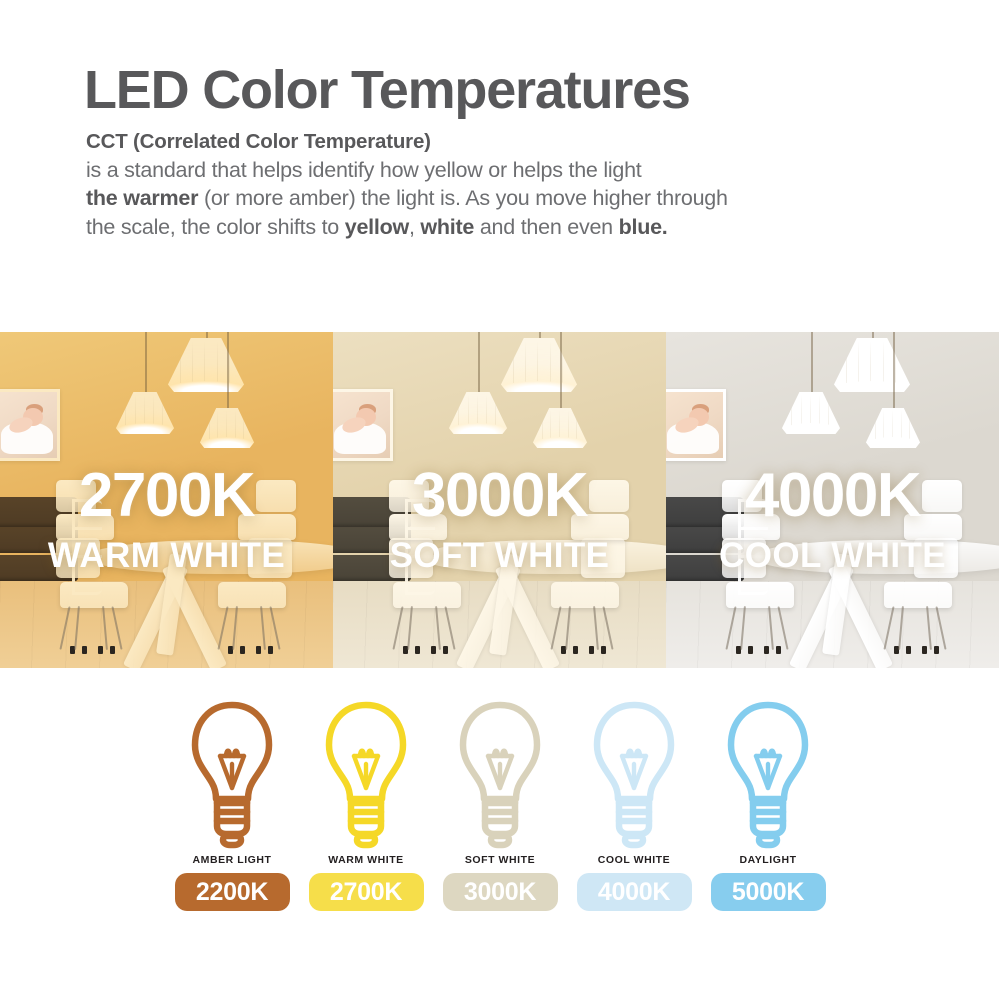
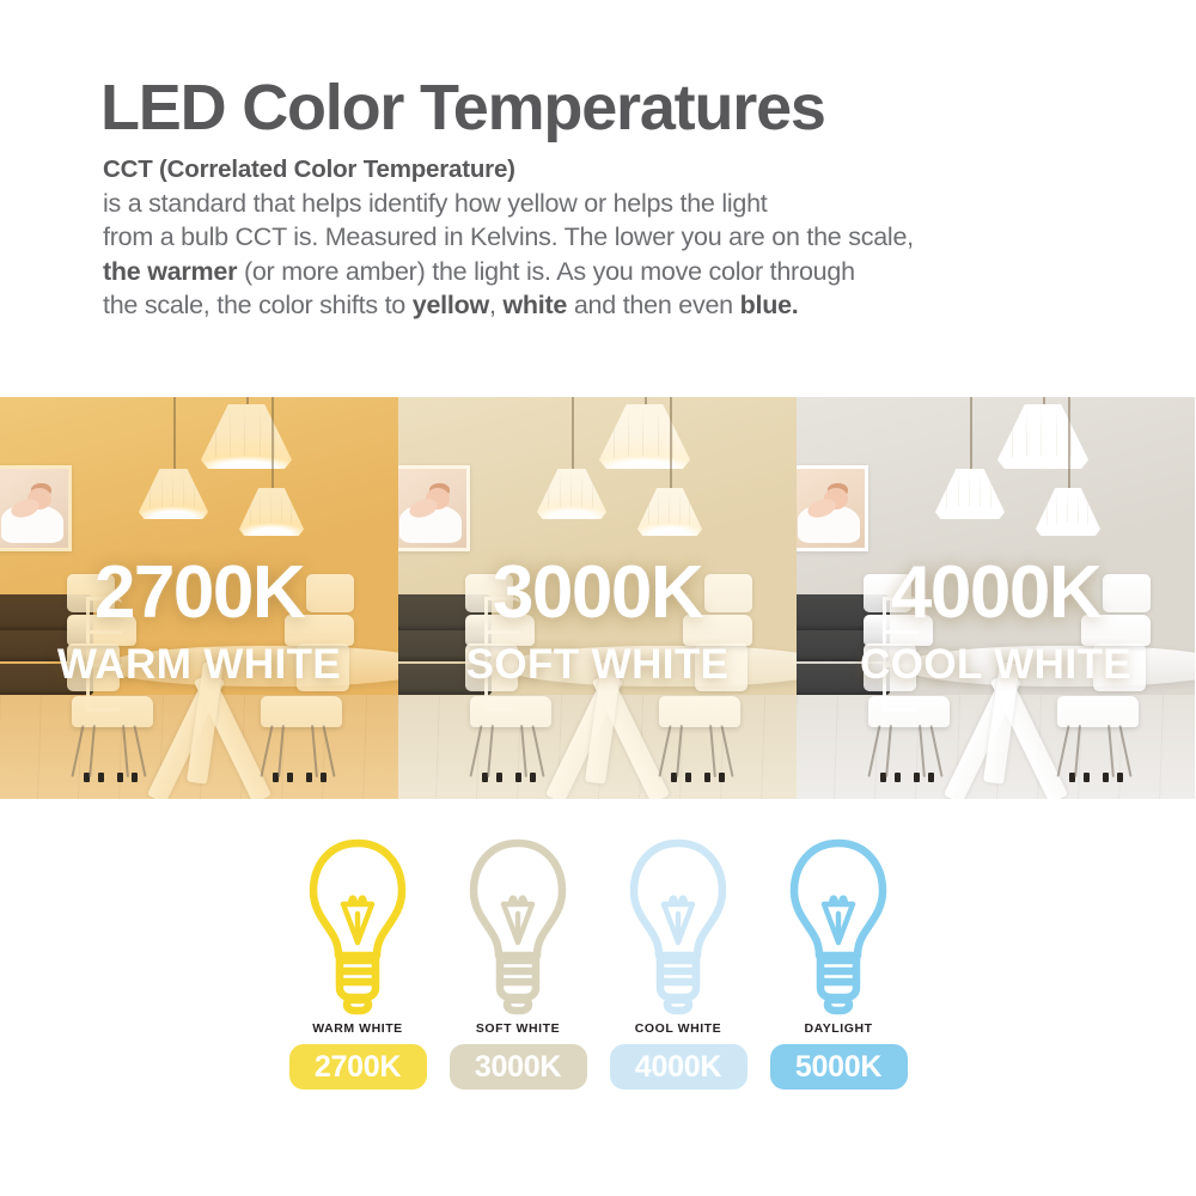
  LED Color Temperatures
  CCT (Correlated Color Temperature)
  is a standard that helps identify how yellow or helps the light
+ from a bulb CCT is. Measured in Kelvins. The lower you are on the scale,
- the warmer (or more amber) the light is. As you move higher through
+ the warmer (or more amber) the light is. As you move color through
  the scale, the color shifts to yellow, white and then even blue.
  2700K
  WARM WHITE
  3000K
  SOFT WHITE
  4000K
  COOL WHITE
- AMBER LIGHT
- 2200K
  WARM WHITE
  2700K
  SOFT WHITE
  3000K
  COOL WHITE
  4000K
  DAYLIGHT
  5000K
